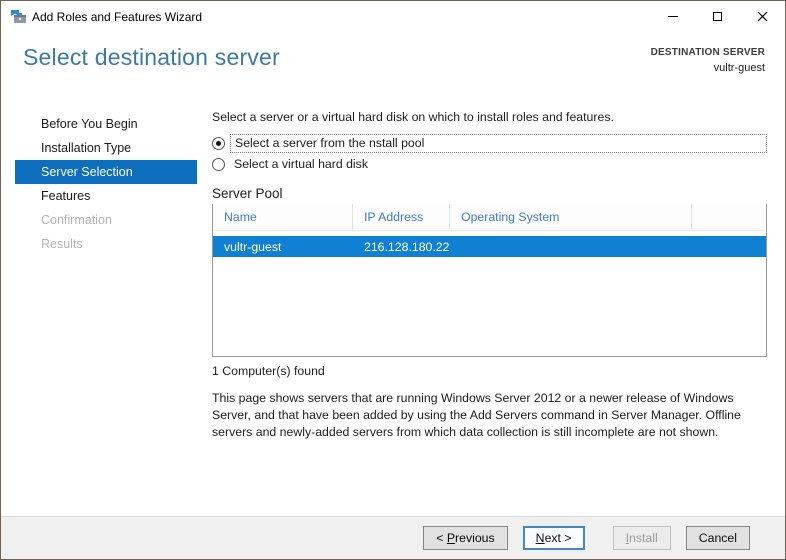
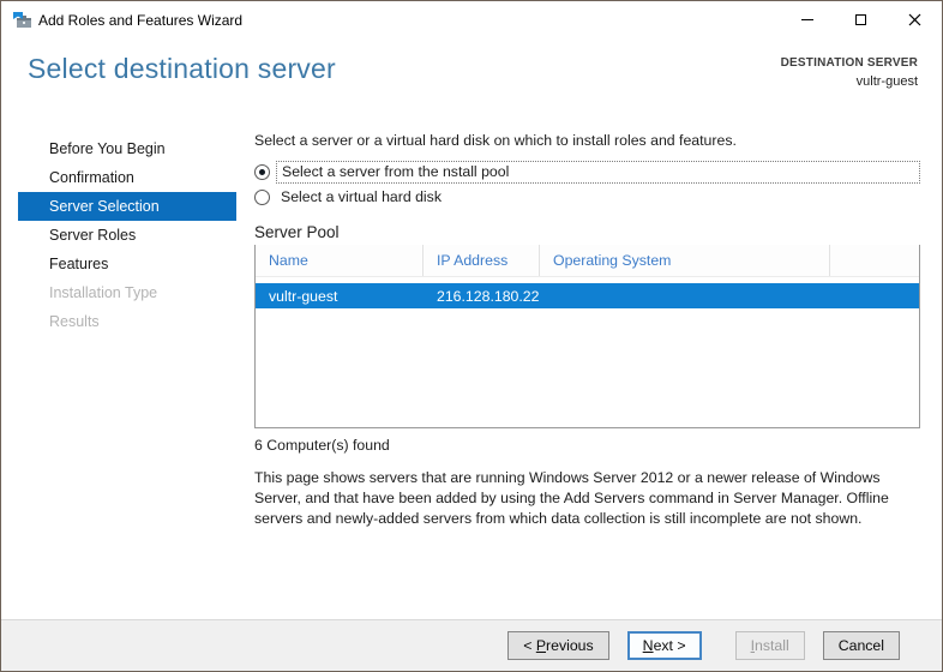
  Add Roles and Features Wizard
  Select destination server
  DESTINATION SERVER
  vultr-guest
  Before You Begin
- Installation Type
+ Confirmation
  Server Selection
+ Server Roles
  Features
- Confirmation
+ Installation Type
  Results
  Select a server or a virtual hard disk on which to install roles and features.
  Select a server from the nstall pool
  Select a virtual hard disk
  Server Pool
  Name
  IP Address
  Operating System
  vultr-guest
  216.128.180.22
- 1 Computer(s) found
+ 6 Computer(s) found
  This page shows servers that are running Windows Server 2012 or a newer release of Windows Server, and that have been added by using the Add Servers command in Server Manager. Offline servers and newly-added servers from which data collection is still incomplete are not shown.
  < Previous
  Next >
  Install
  Cancel
